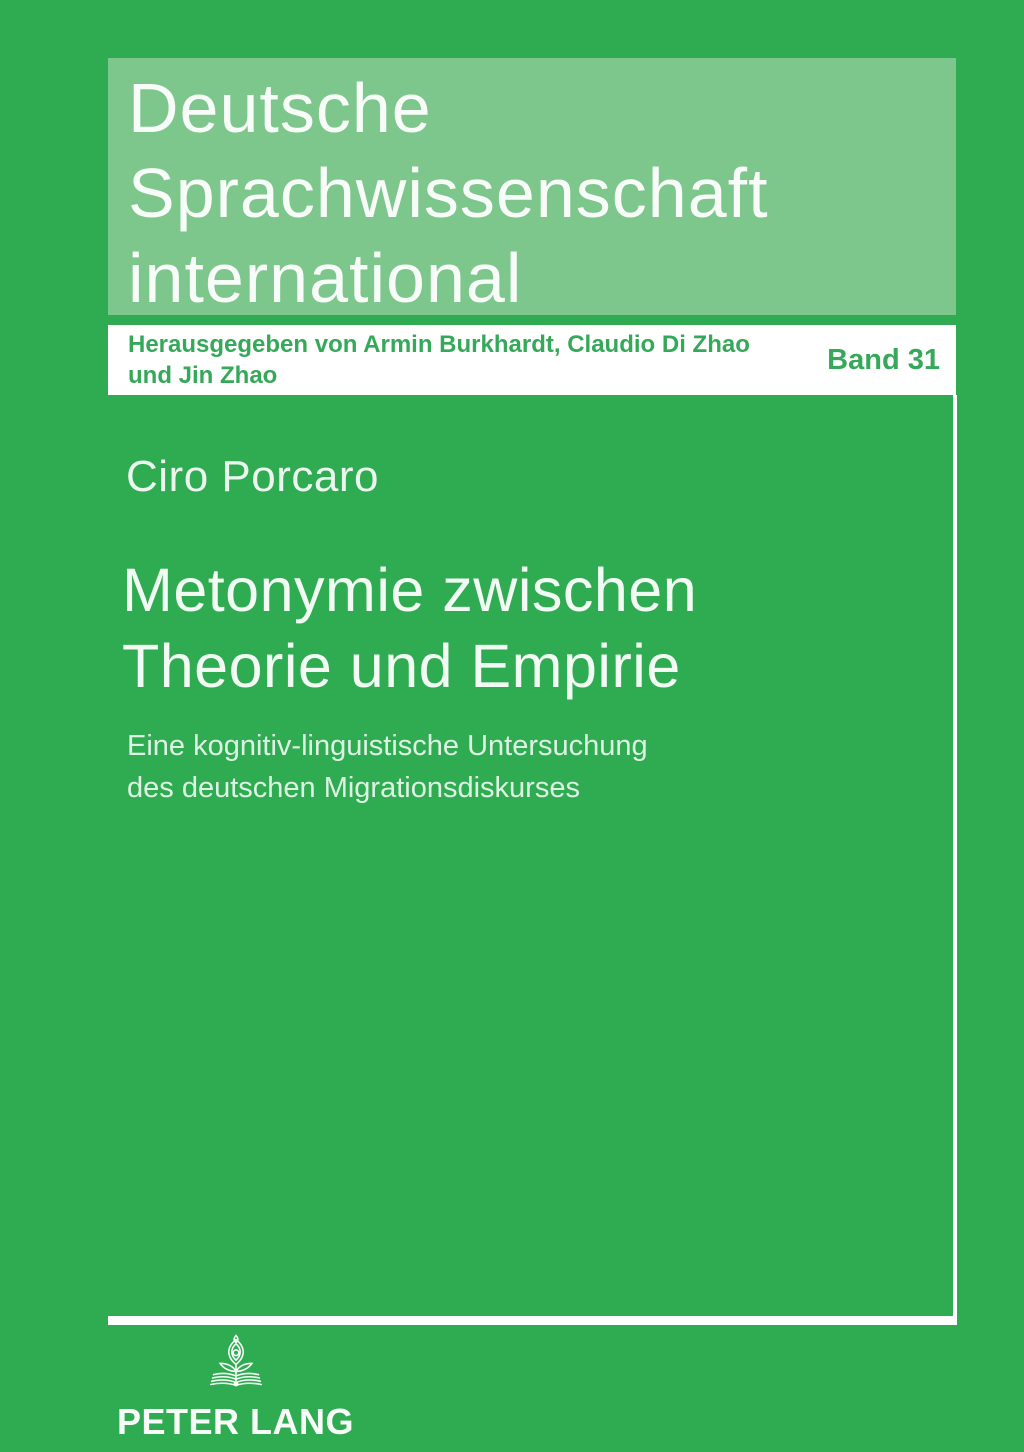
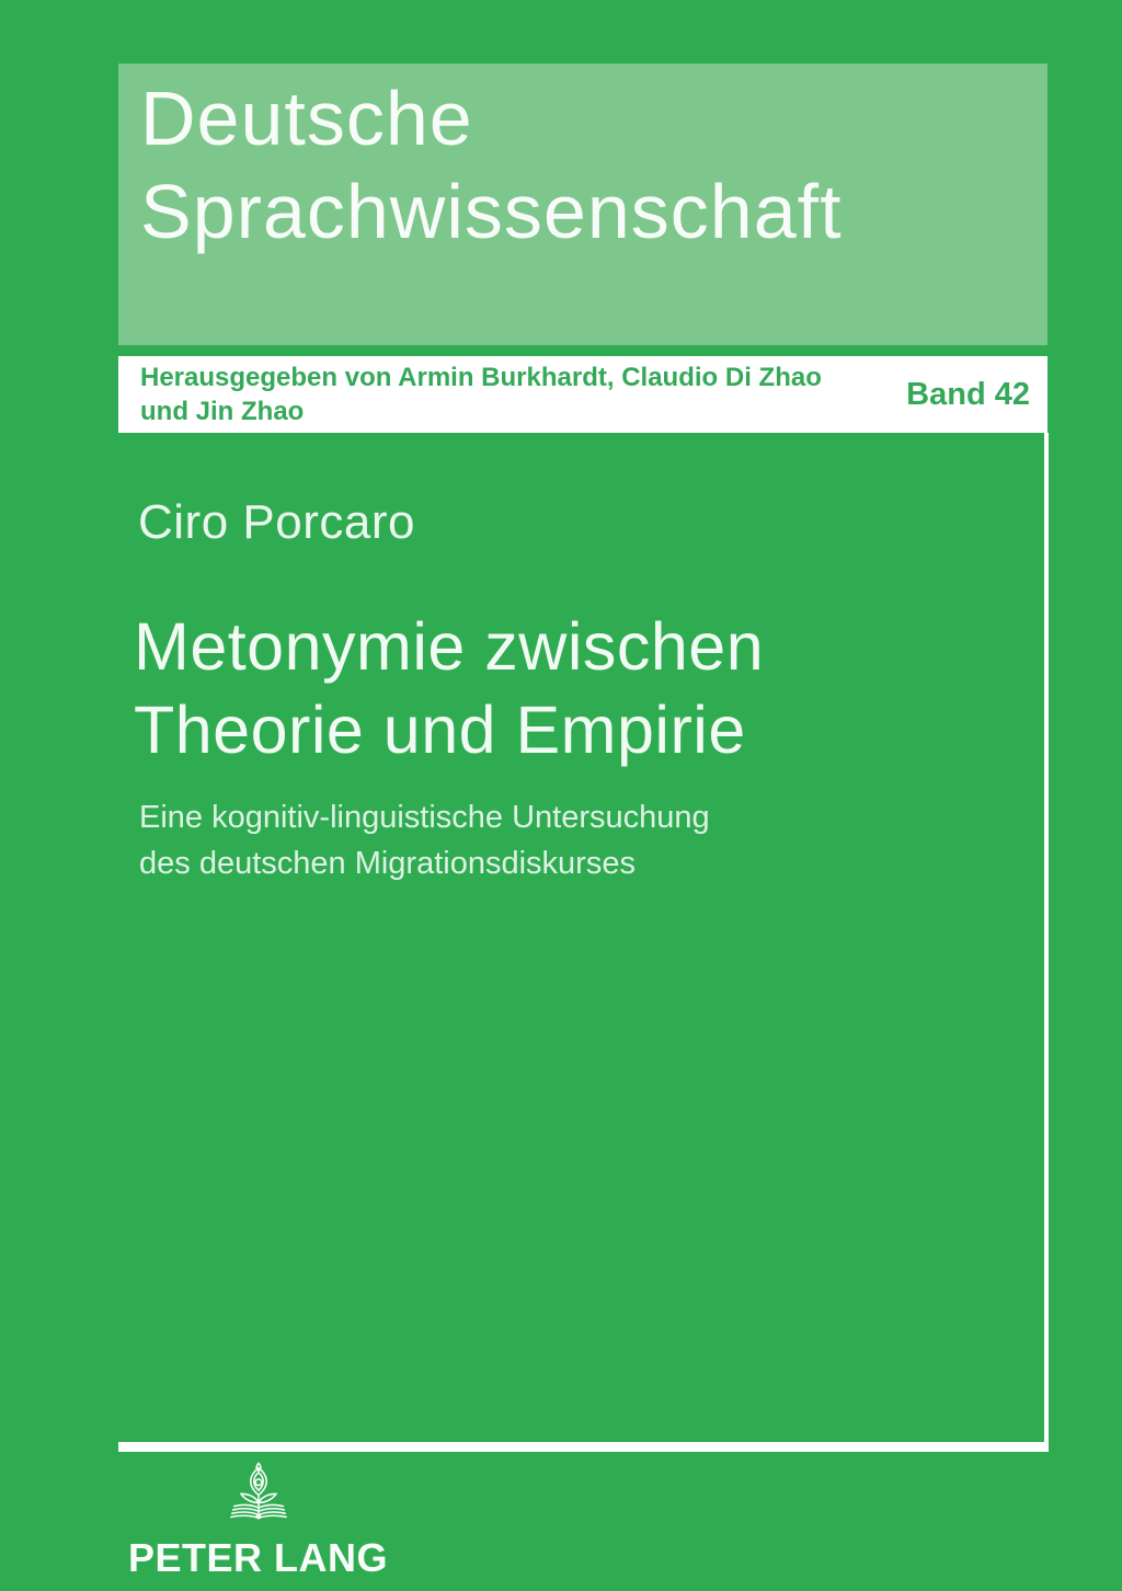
  Deutsche
  Sprachwissenschaft
- international
  Herausgegeben von Armin Burkhardt, Claudio Di Zhao
  und Jin Zhao
- Band 31
+ Band 42
  Ciro Porcaro
  Metonymie zwischen
  Theorie und Empirie
  Eine kognitiv-linguistische Untersuchung
  des deutschen Migrationsdiskurses
  PETER LANG
